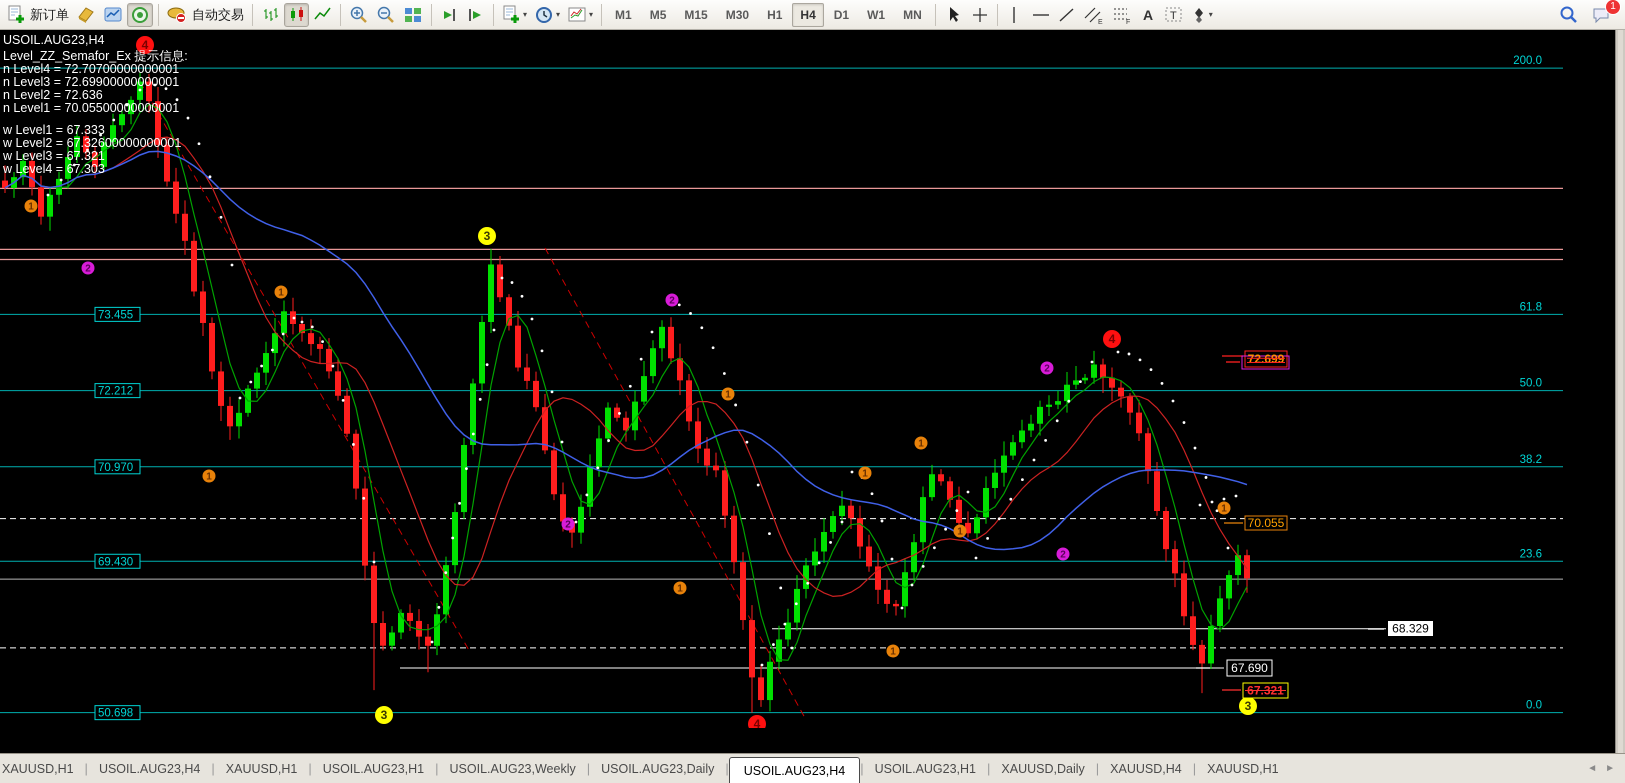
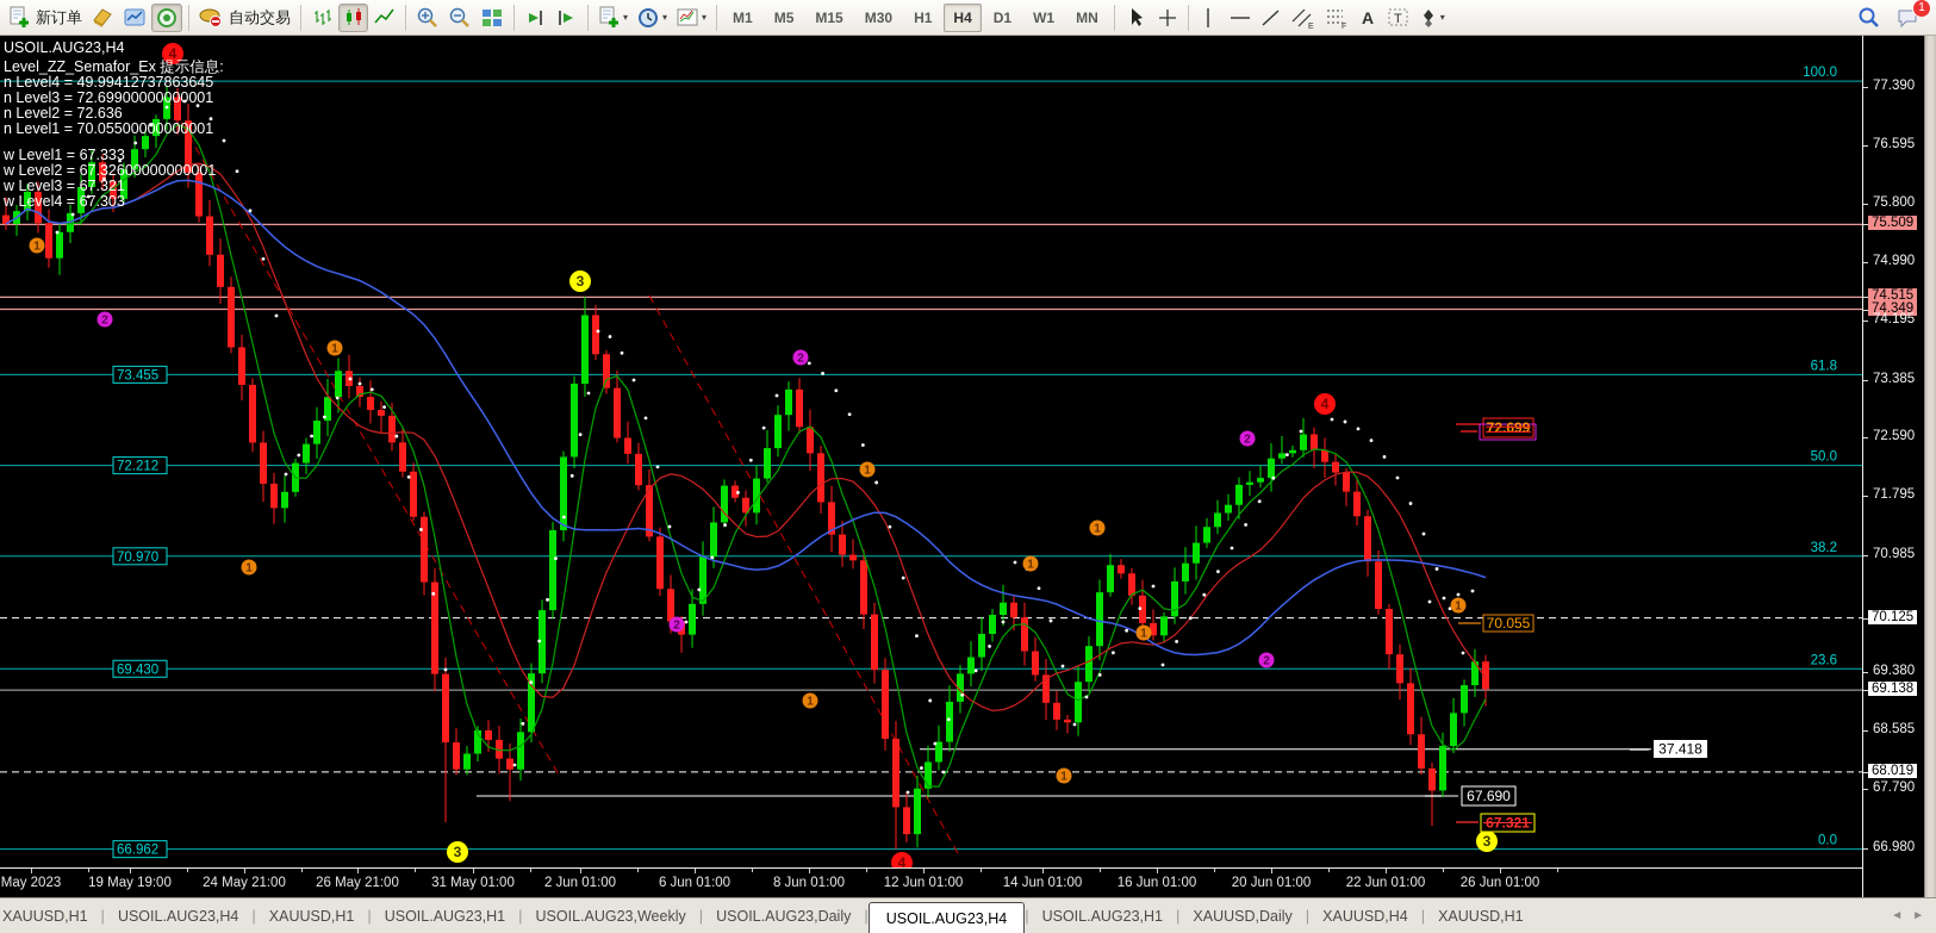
  新订单
  自动交易
  ▾
  ▾
  ▾
  M1
  M5
  M15
  M30
  H1
  H4
  D1
  W1
  MN
  A
  T
  ▾
  1
- 200.0
+ 100.0
  61.8
  73.455
  50.0
  72.212
  38.2
  70.970
  23.6
  69.430
  0.0
- 50.698
+ 66.962
  4
  1
  2
  1
  1
  3
  3
  2
  2
  1
  1
  4
  1
  1
  1
  1
  2
  2
  4
  1
  3
  72.699
  70.055
  67.690
- 68.329
+ 37.418
  USOIL.AUG23,H4
  Level_ZZ_Semafor_Ex 提示信息:
- n Level4 = 72.70700000000001
+ n Level4 = 49.99412737863645
  n Level3 = 72.69900000000001
  n Level2 = 72.636
  n Level1 = 70.05500000000001
  w Level1 = 67.333
  w Level2 = 67.32600000000001
  w Level3 = 67.321
  w Level4 = 67.303
+ 77.390
+ 76.595
+ 75.800
+ 75.509
+ 74.990
+ 74.515
+ 74.349
+ 74.195
+ 73.385
+ 72.590
+ 71.795
+ 70.985
+ 70.125
+ 69.380
+ 69.138
+ 68.585
+ 68.019
+ 67.790
+ 66.980
+ May 2023
+ 19 May 19:00
+ 24 May 21:00
+ 26 May 21:00
+ 31 May 01:00
+ 2 Jun 01:00
+ 6 Jun 01:00
+ 8 Jun 01:00
+ 12 Jun 01:00
+ 14 Jun 01:00
+ 16 Jun 01:00
+ 20 Jun 01:00
+ 22 Jun 01:00
+ 26 Jun 01:00
  XAUUSD,H1
  |
  USOIL.AUG23,H4
  |
  XAUUSD,H1
  |
  USOIL.AUG23,H1
  |
  USOIL.AUG23,Weekly
  |
  USOIL.AUG23,Daily
  |
  USOIL.AUG23,H4
  |
  USOIL.AUG23,H1
  |
  XAUUSD,Daily
  |
  XAUUSD,H4
  |
  XAUUSD,H1
  ◄
  ►
